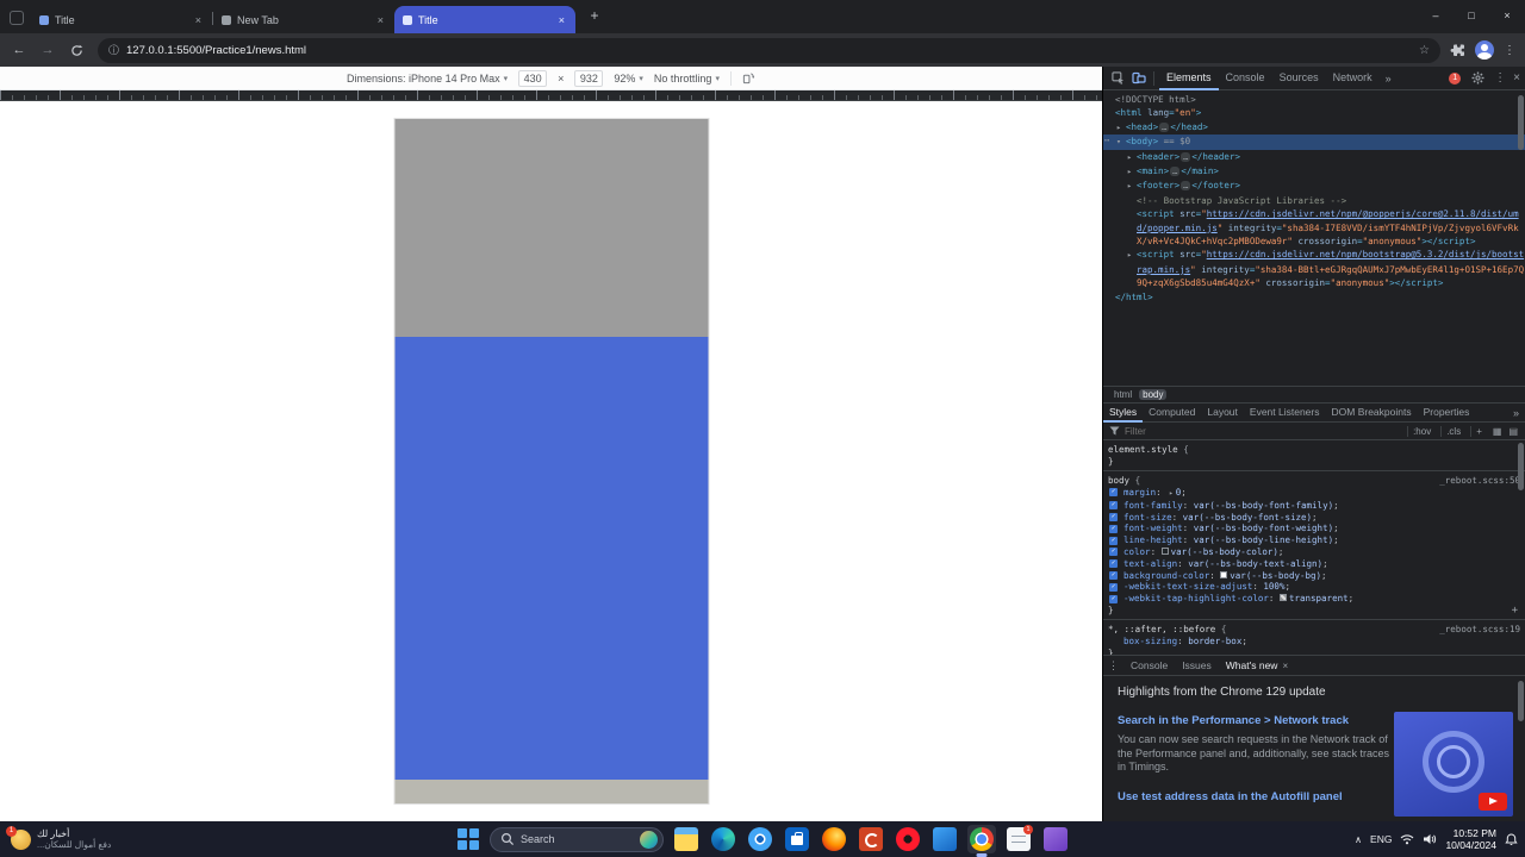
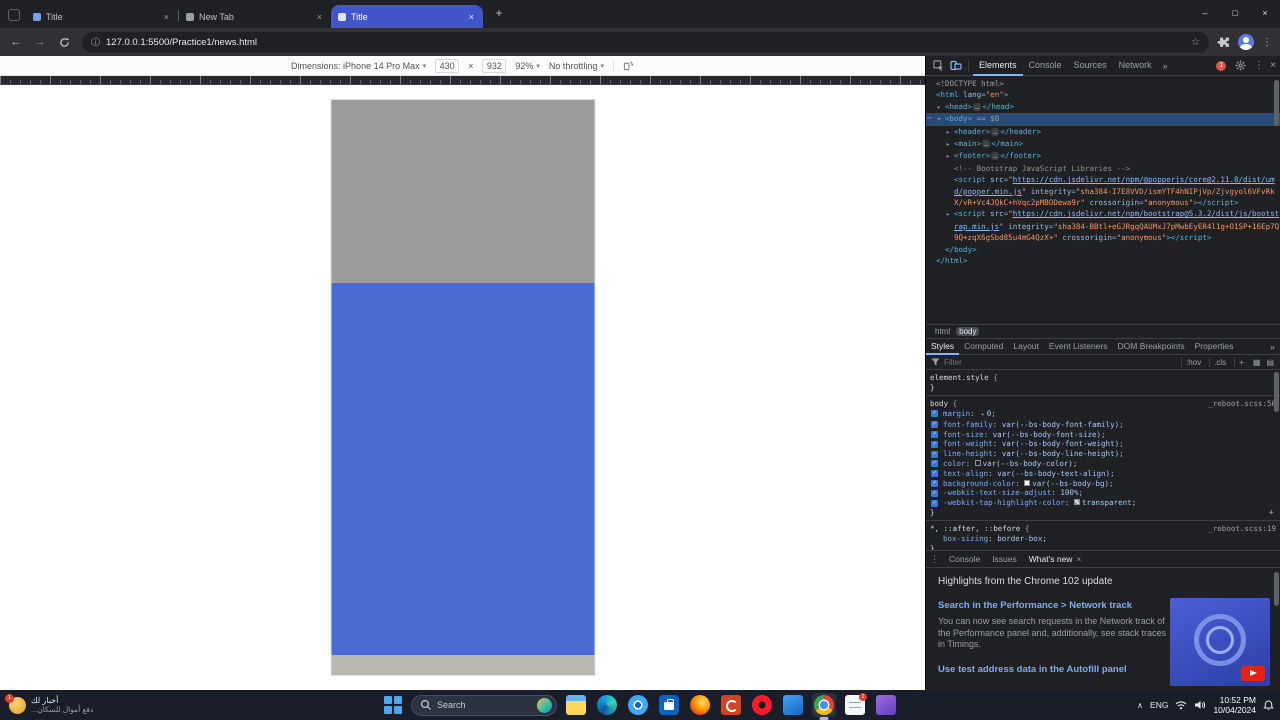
  Title
  ×
  New Tab
  ×
  Title
  ×
  +
  –
  □
  ×
  ←
  →
  ⓘ
  127.0.0.1:5500/Practice1/news.html
  ☆
  ⋮
  Dimensions: iPhone 14 Pro Max
  430
  ×
  932
  92%
  No throttling
  Elements
  Console
  Sources
  Network
  »
  ⋮
  ×
  <!DOCTYPE html>
  <html lang="en">
  ▸ <head> … </head>
  ⋯
  ▾ <body> == $0
  ▸ <header> … </header>
  ▸ <main> … </main>
  ▸ <footer> … </footer>
  <!-- Bootstrap JavaScript Libraries -->
  <script src="https://cdn.jsdelivr.net/npm/@popperjs/core@2.11.8/dist/umd/popper.min.js" integrity="sha384-I7E8VVD/ismYTF4hNIPjVp/Zjvgyol6VFvRkX/vR+Vc4JQkC+hVqc2pMBODewa9r" crossorigin="anonymous"></script>
  ▸ <script src="https://cdn.jsdelivr.net/npm/bootstrap@5.3.2/dist/js/bootstrap.min.js" integrity="sha384-BBtl+eGJRgqQAUMxJ7pMwbEyER4l1g+O1SP+16Ep7Q9Q+zqX6gSbd85u4mG4QzX+" crossorigin="anonymous"></script>
+ </body>
  </html>
  html
  body
  Styles
  Computed
  Layout
  Event Listeners
  DOM Breakpoints
  Properties
  »
  Filter
  :hov
  .cls
  +
  ▦
  ▤
  element.style {
  }
  _reboot.scss:5
  body {
  margin: 0;
  font-family: var(--bs-body-font-family);
  font-size: var(--bs-body-font-size);
  font-weight: var(--bs-body-font-weight);
  line-height: var(--bs-body-line-height);
  color: var(--bs-body-color);
  text-align: var(--bs-body-text-align);
  background-color: var(--bs-body-bg);
  -webkit-text-size-adjust: 100%;
  -webkit-tap-highlight-color: transparent;
  +
  }
  _reboot.scss:19
  *, ::after, ::before {
  box-sizing: border-box;
  }
  ⋮
  Console
  Issues
  What's new
  ×
- Highlights from the Chrome 129 update
+ Highlights from the Chrome 102 update
  Search in the Performance > Network track
  You can now see search requests in the Network track of the Performance panel and, additionally, see stack traces in Timings.
  Use test address data in the Autofill panel
  أخبار لك
  دفع أموال للسكان...
  Search
  ∧
  ENG
  10:52 PM
  10/04/2024
